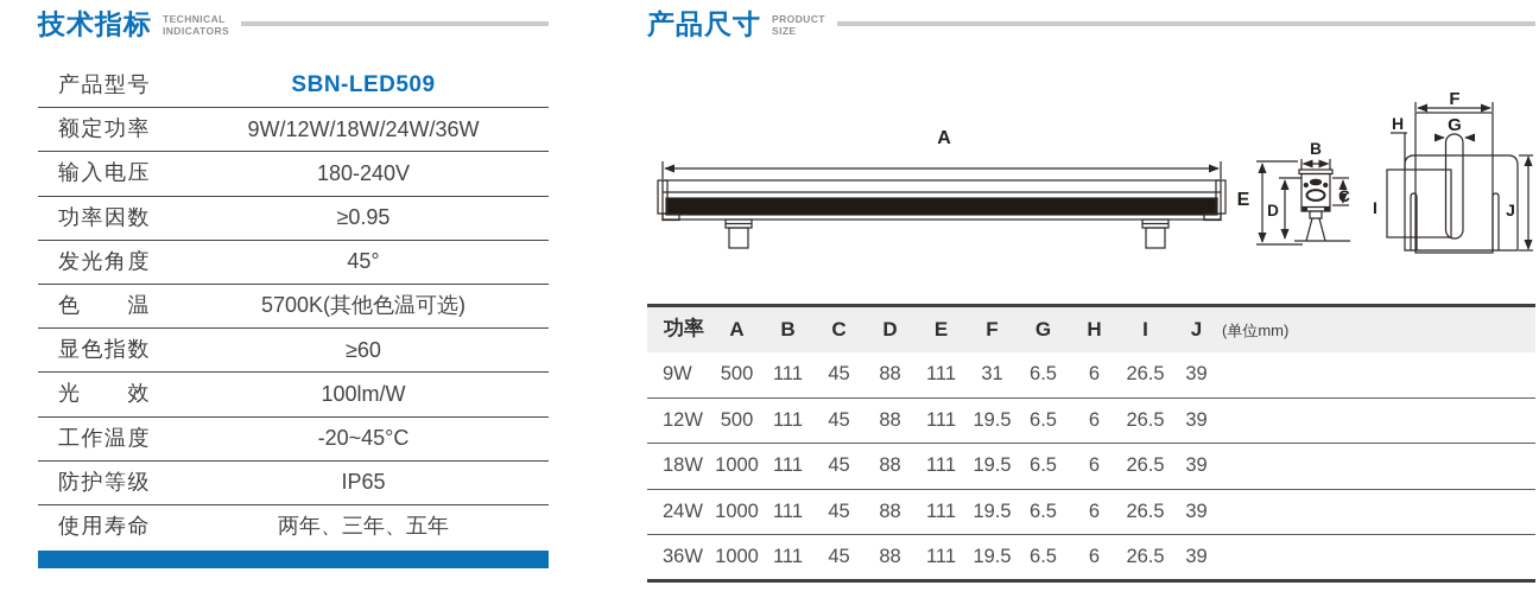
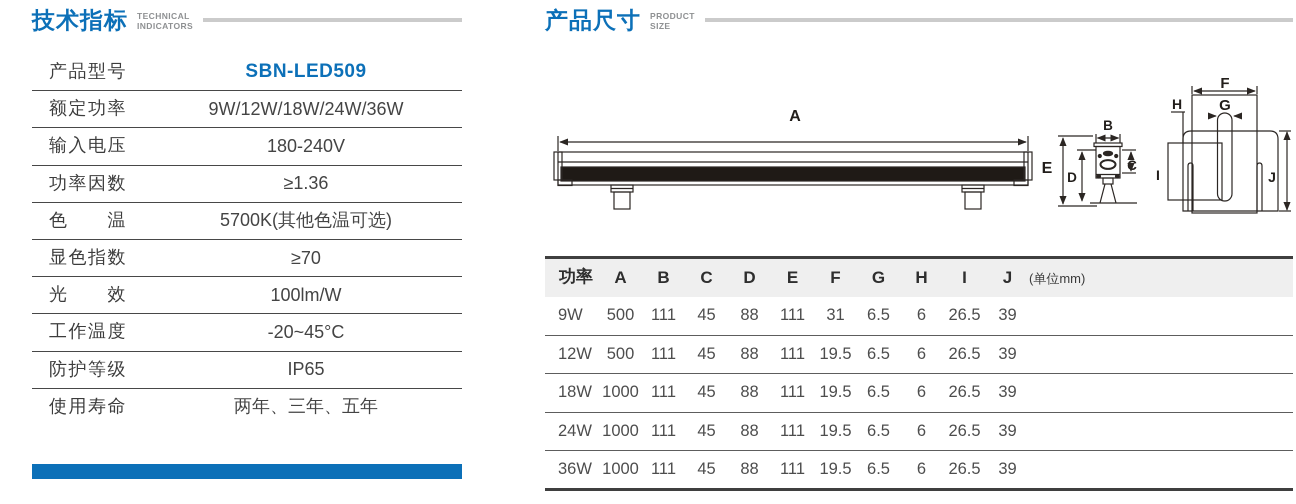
  技术指标
  TECHNICAL
  INDICATORS
  产品型号
  SBN-LED509
  额定功率
  9W/12W/18W/24W/36W
  输入电压
  180-240V
  功率因数
- ≥0.95
+ ≥1.36
- 发光角度
- 45°
  色 温
  5700K(其他色温可选)
  显色指数
- ≥60
+ ≥70
  光 效
  100lm/W
  工作温度
  -20~45°C
  防护等级
  IP65
  使用寿命
  两年、三年、五年
  产品尺寸
  PRODUCT
  SIZE
  A
  B
  E
  D
  C
  F
  G
  H
  I
  J
  功率	A	B	C	D	E	F	G	H	I	J	(单位mm)
  9W	500	111	45	88	111	31	6.5	6	26.5	39
  12W	500	111	45	88	111	19.5	6.5	6	26.5	39
  18W	1000	111	45	88	111	19.5	6.5	6	26.5	39
  24W	1000	111	45	88	111	19.5	6.5	6	26.5	39
  36W	1000	111	45	88	111	19.5	6.5	6	26.5	39
